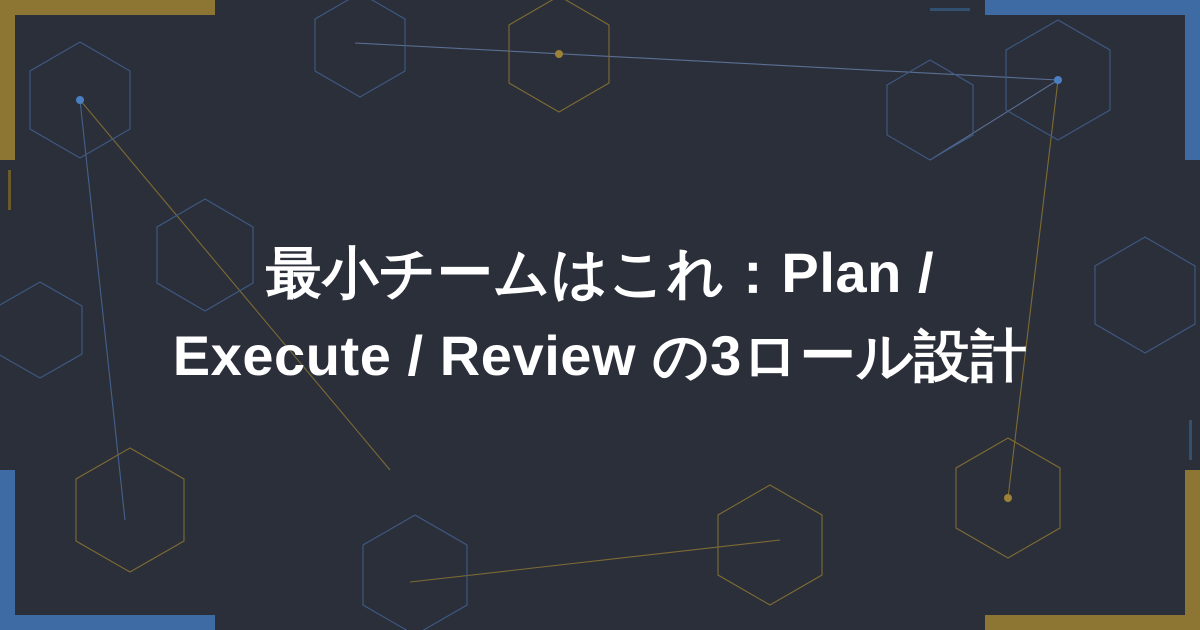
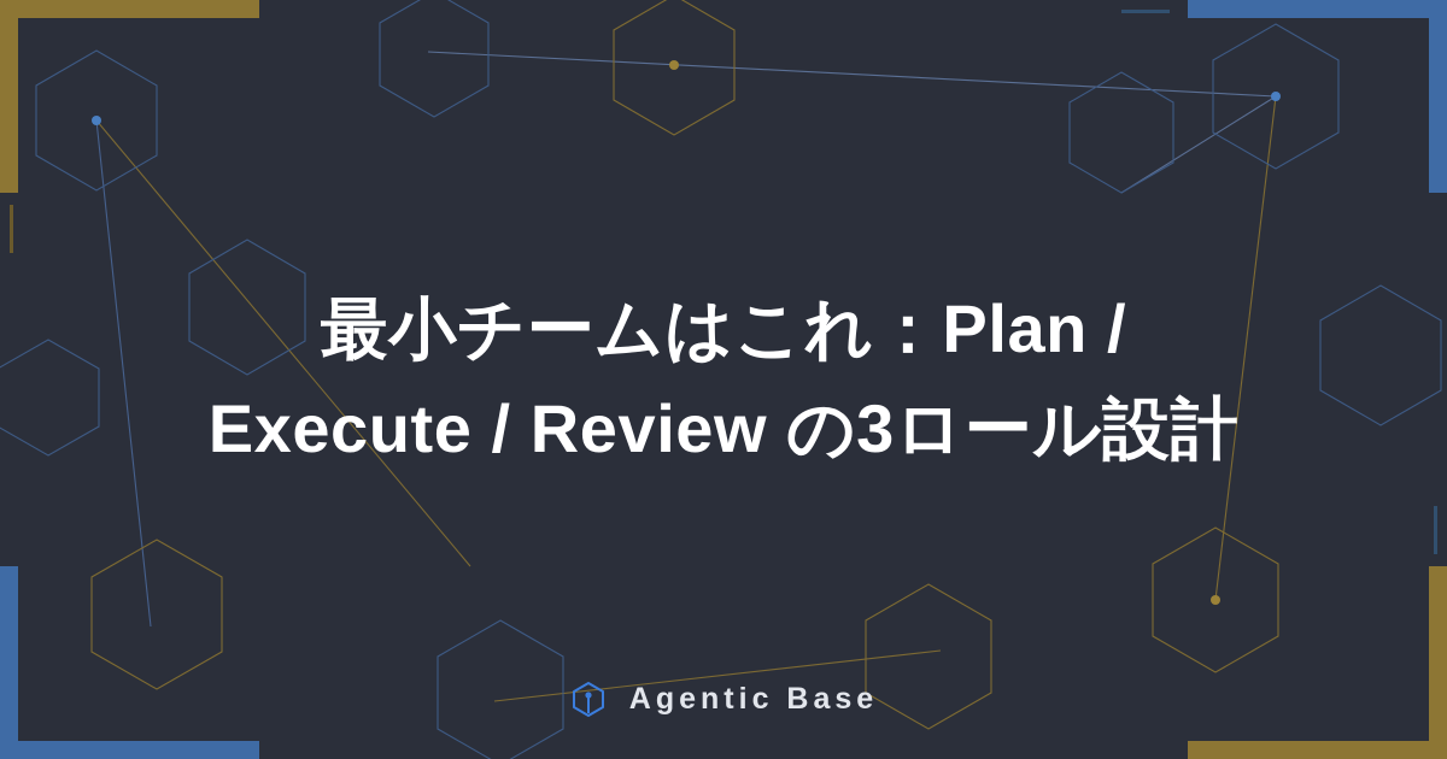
  最小チームはこれ：Plan / Execute / Review の3ロール設計
+ Agentic Base
